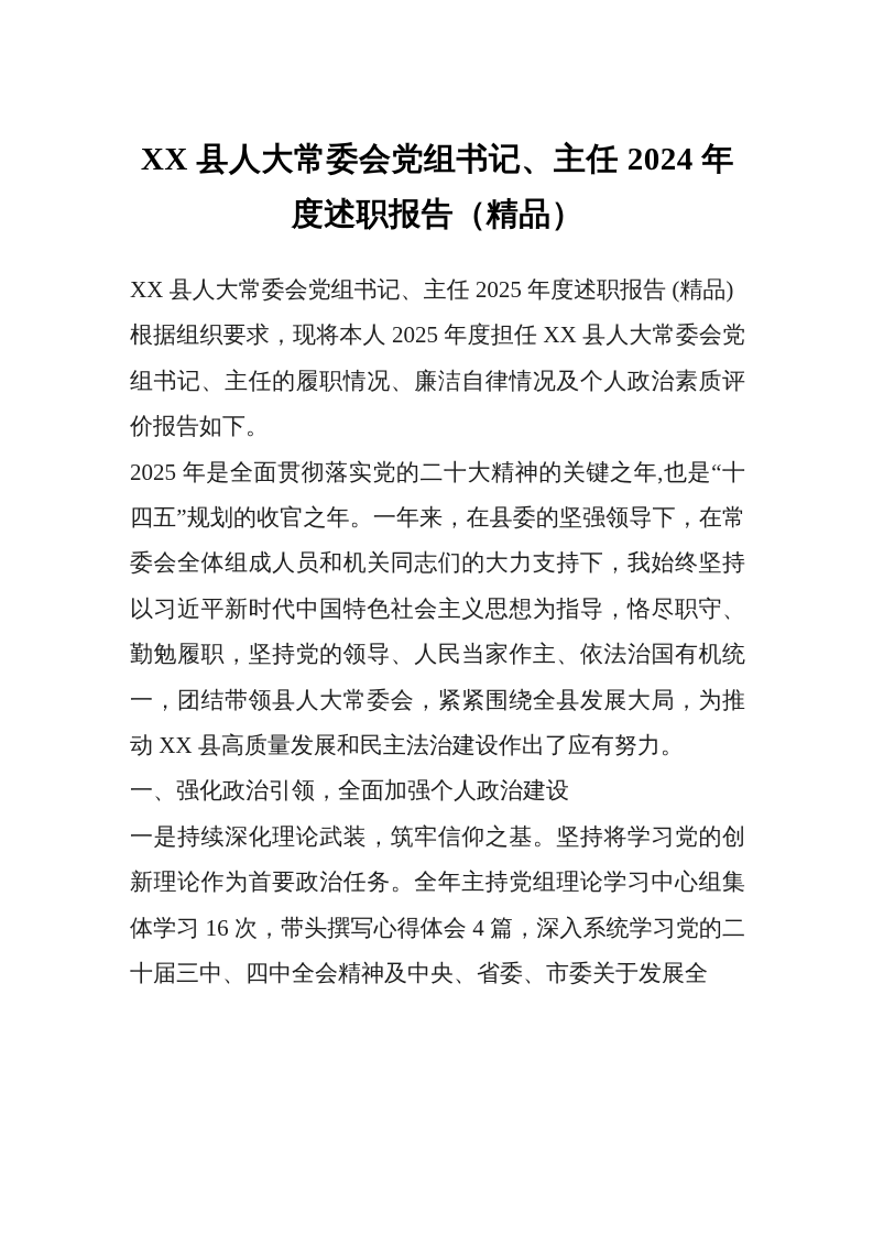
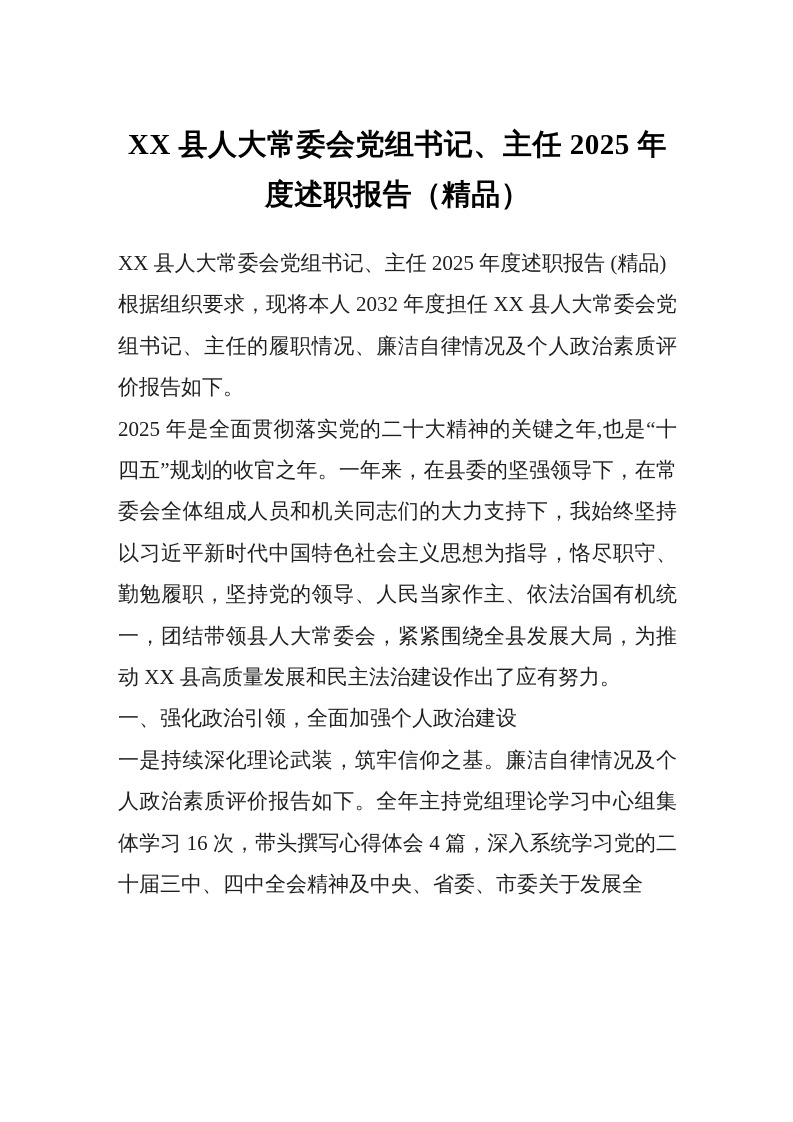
- XX 县人大常委会党组书记、主任 2024 年度述职报告（精品）
+ XX 县人大常委会党组书记、主任 2025 年度述职报告（精品）
  XX 县人大常委会党组书记、主任 2025 年度述职报告 (精品)
- 根据组织要求，现将本人 2025 年度担任 XX 县人大常委会党组书记、主任的履职情况、廉洁自律情况及个人政治素质评价报告如下。
+ 根据组织要求，现将本人 2032 年度担任 XX 县人大常委会党组书记、主任的履职情况、廉洁自律情况及个人政治素质评价报告如下。
  2025 年是全面贯彻落实党的二十大精神的关键之年,也是“十四五”规划的收官之年。一年来，在县委的坚强领导下，在常委会全体组成人员和机关同志们的大力支持下，我始终坚持以习近平新时代中国特色社会主义思想为指导，恪尽职守、勤勉履职，坚持党的领导、人民当家作主、依法治国有机统一，团结带领县人大常委会，紧紧围绕全县发展大局，为推动 XX 县高质量发展和民主法治建设作出了应有努力。
  一、强化政治引领，全面加强个人政治建设
- 一是持续深化理论武装，筑牢信仰之基。坚持将学习党的创新理论作为首要政治任务。全年主持党组理论学习中心组集体学习 16 次，带头撰写心得体会 4 篇，深入系统学习党的二十届三中、四中全会精神及中央、省委、市委关于发展全
+ 一是持续深化理论武装，筑牢信仰之基。廉洁自律情况及个人政治素质评价报告如下。全年主持党组理论学习中心组集体学习 16 次，带头撰写心得体会 4 篇，深入系统学习党的二十届三中、四中全会精神及中央、省委、市委关于发展全
